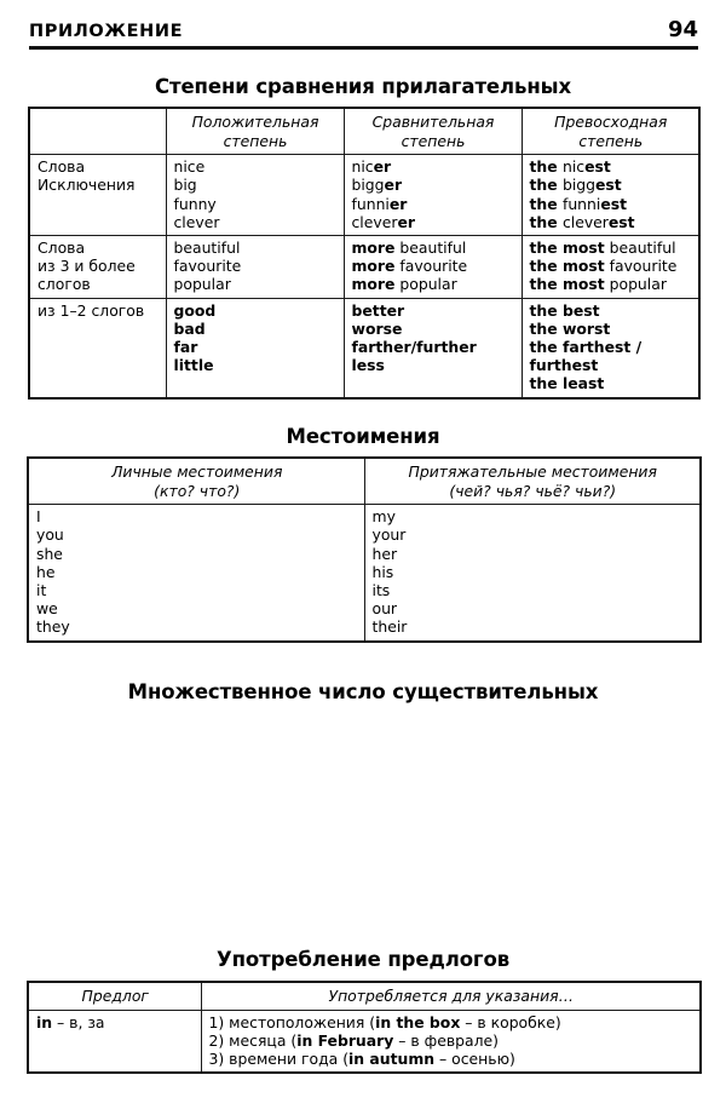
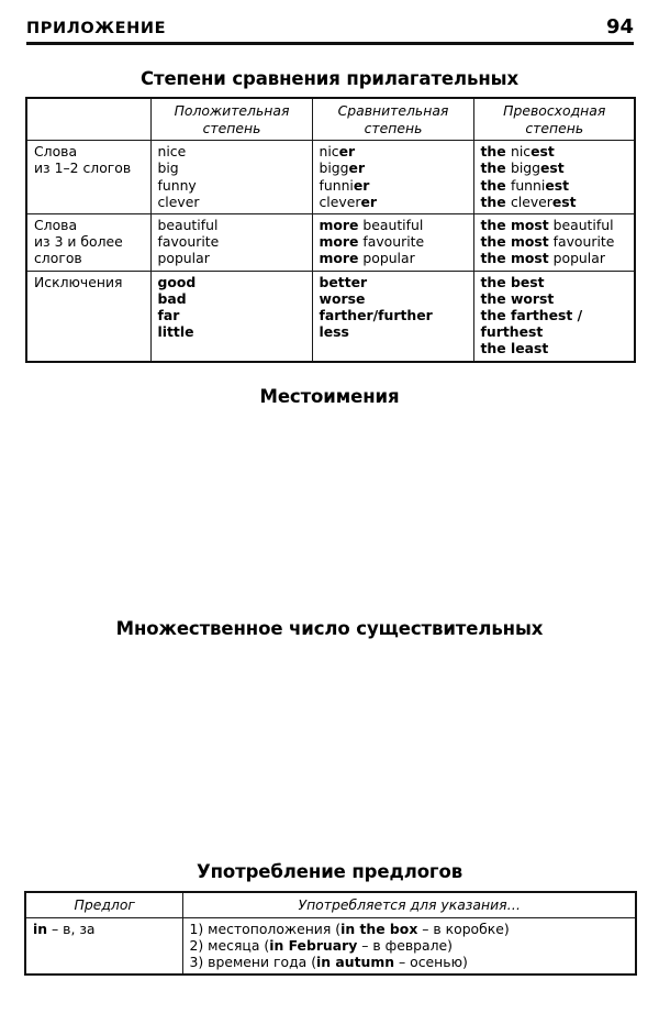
  ПРИЛОЖЕНИЕ
  94
  Степени сравнения прилагательных
  	Положительная степень	Сравнительная степень	Превосходная степень
- Слова Исключения	nice big funny clever	nicer bigger funnier cleverer	the nicest the biggest the funniest the cleverest
+ Слова из 1–2 слогов	nice big funny clever	nicer bigger funnier cleverer	the nicest the biggest the funniest the cleverest
  Слова из 3 и более слогов	beautiful favourite popular	more beautiful more favourite more popular	the most beautiful the most favourite the most popular
- из 1–2 слогов	good bad far little	better worse farther/further less	the best the worst the farthest / furthest the least
+ Исключения	good bad far little	better worse farther/further less	the best the worst the farthest / furthest the least
  Местоимения
- Личные местоимения (кто? что?)	Притяжательные местоимения (чей? чья? чьё? чьи?)
- I you she he it we they	my your her his its our their
  Множественное число существительных
  Употребление предлогов
  Предлог	Употребляется для указания…
  in – в, за	1) местоположения (in the box – в коробке) 2) месяца (in February – в феврале) 3) времени года (in autumn – осенью)
